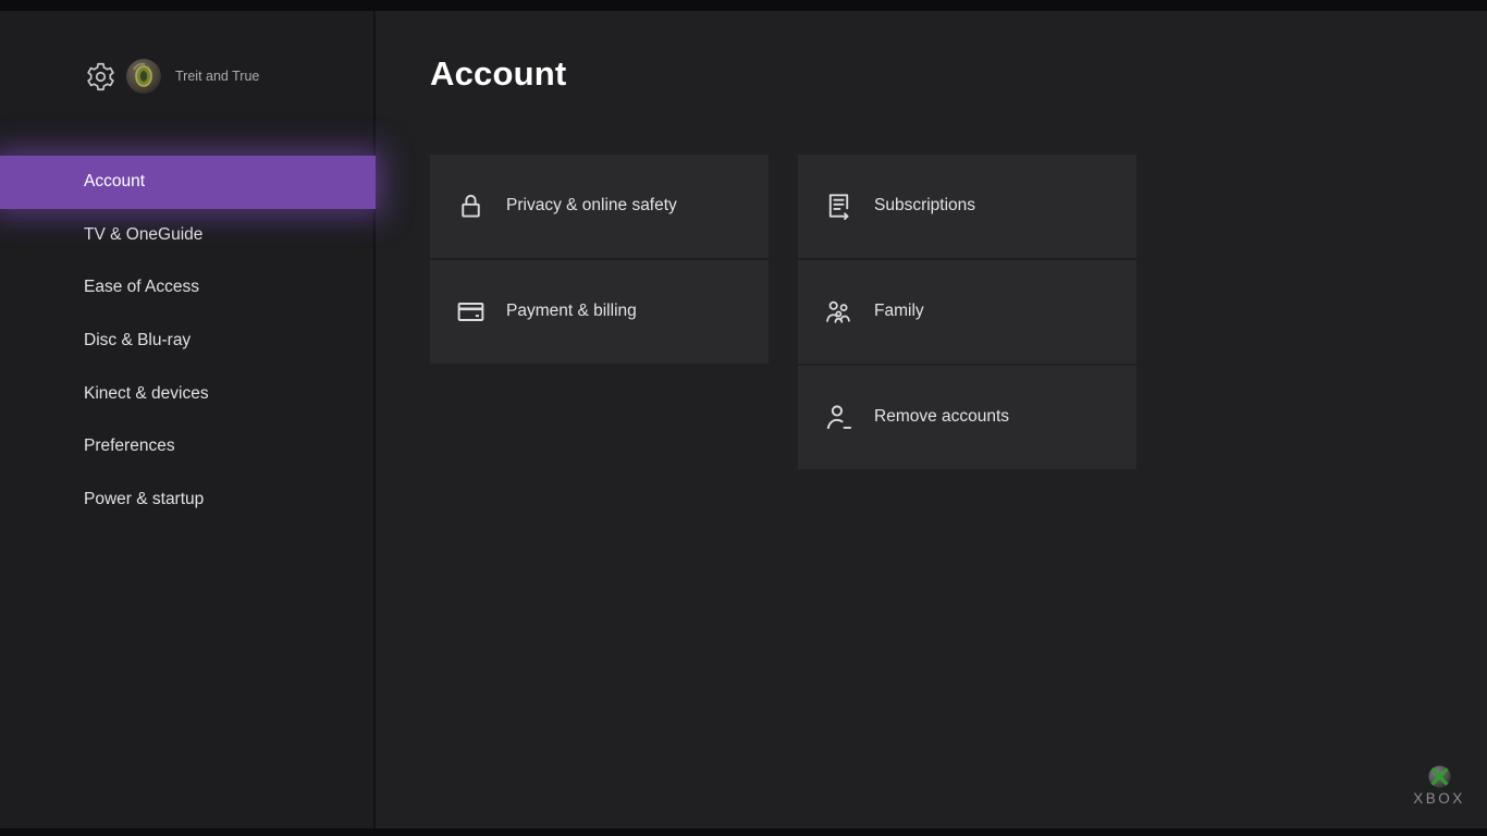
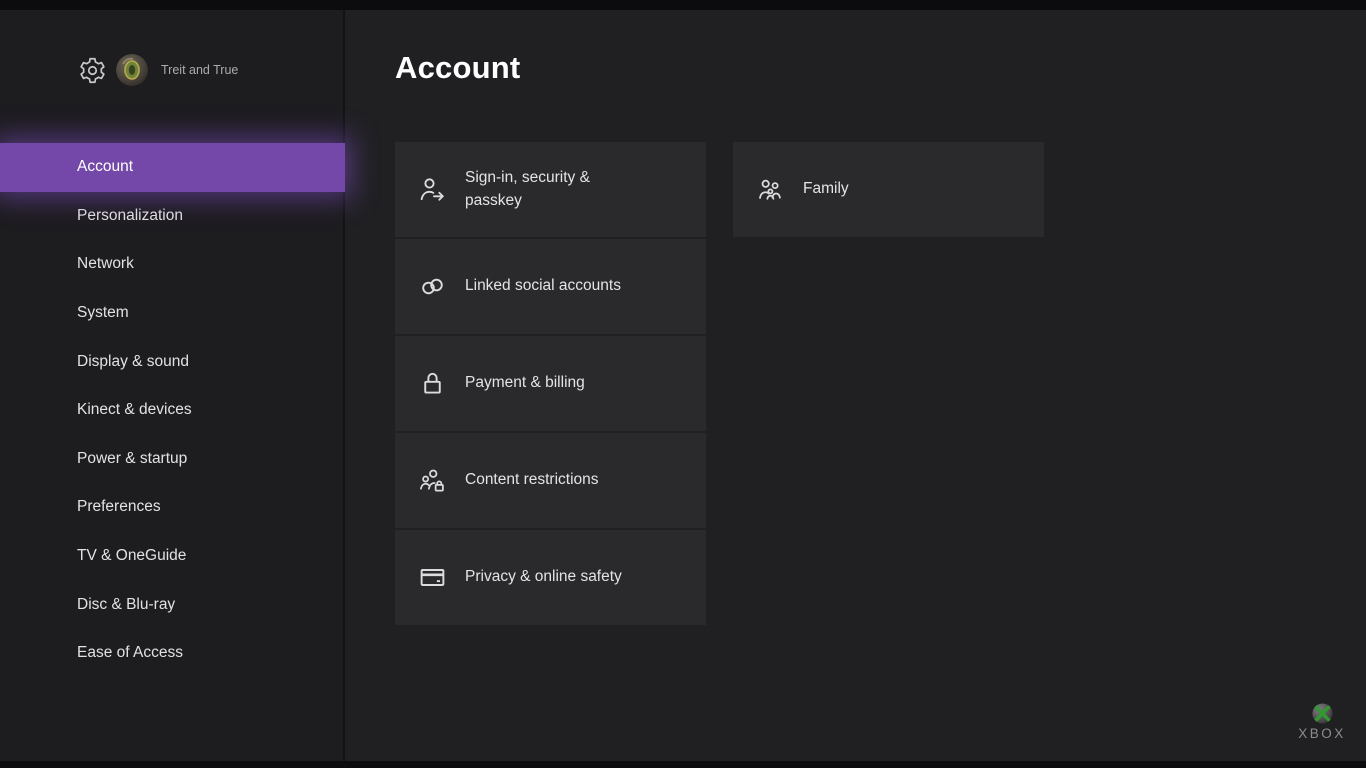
  Treit and True
  Account
+ Personalization
+ Network
+ System
+ Display & sound
- TV & OneGuide
+ Kinect & devices
- Ease of Access
+ Power & startup
- Disc & Blu-ray
+ Preferences
- Kinect & devices
+ TV & OneGuide
- Preferences
+ Disc & Blu-ray
- Power & startup
+ Ease of Access
  Account
+ Sign-in, security & passkey
+ Linked social accounts
- Privacy & online safety
+ Payment & billing
+ Content restrictions
- Payment & billing
+ Privacy & online safety
- Subscriptions
  Family
- Remove accounts
  XBOX
